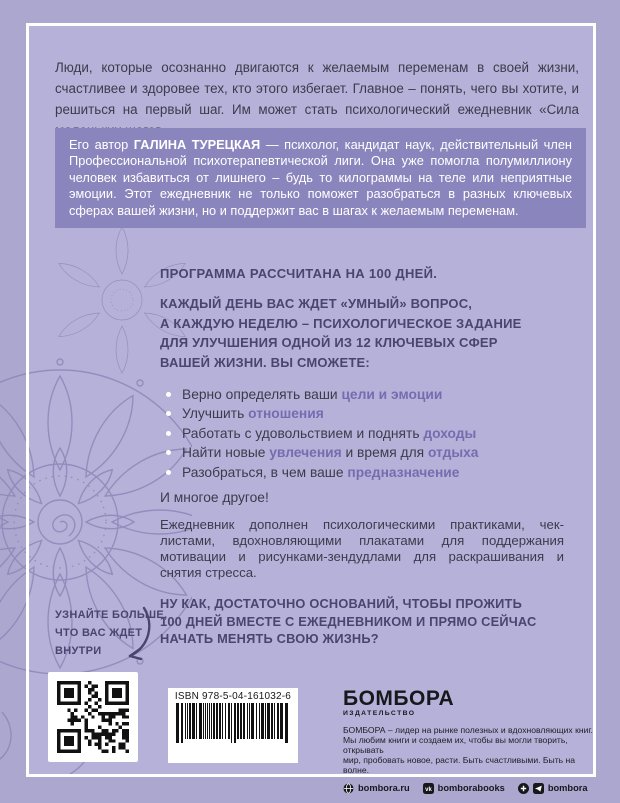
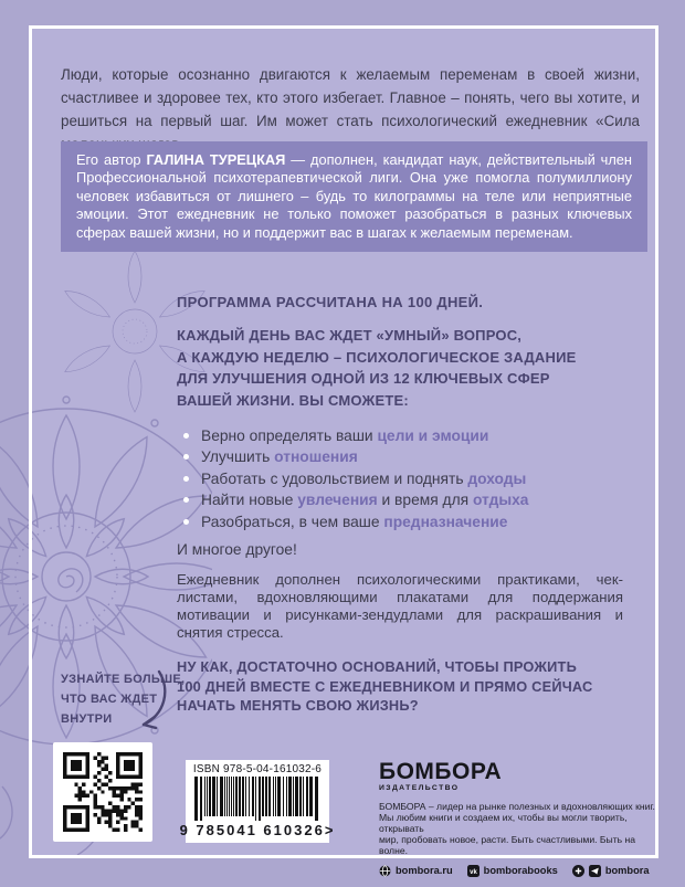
  Люди, которые осознанно двигаются к желаемым переменам в своей жизни, счастливее и здоровее тех, кто этого избегает. Главное – понять, чего вы хотите, и решиться на первый шаг. Им может стать психологический ежедневник «Сила
- Его автор ГАЛИНА ТУРЕЦКАЯ — психолог, кандидат наук, действительный член Профессиональной психотерапевтической лиги. Она уже помогла полумиллиону человек избавиться от лишнего – будь то килограммы на теле или неприятные эмоции. Этот ежедневник не только поможет разобраться в разных ключевых сферах вашей жизни, но и поддержит вас в шагах к желаемым переменам.
+ Его автор ГАЛИНА ТУРЕЦКАЯ — дополнен, кандидат наук, действительный член Профессиональной психотерапевтической лиги. Она уже помогла полумиллиону человек избавиться от лишнего – будь то килограммы на теле или неприятные эмоции. Этот ежедневник не только поможет разобраться в разных ключевых сферах вашей жизни, но и поддержит вас в шагах к желаемым переменам.
  ПРОГРАММА РАССЧИТАНА НА 100 ДНЕЙ.
  КАЖДЫЙ ДЕНЬ ВАС ЖДЕТ «УМНЫЙ» ВОПРОС,
  А КАЖДУЮ НЕДЕЛЮ – ПСИХОЛОГИЧЕСКОЕ ЗАДАНИЕ
  ДЛЯ УЛУЧШЕНИЯ ОДНОЙ ИЗ 12 КЛЮЧЕВЫХ СФЕР
  ВАШЕЙ ЖИЗНИ. ВЫ СМОЖЕТЕ:
  Верно определять ваши цели и эмоции
  Улучшить отношения
  Работать с удовольствием и поднять доходы
  Найти новые увлечения и время для отдыха
  Разобраться, в чем ваше предназначение
  И многое другое!
  Ежедневник дополнен психологическими практиками, чек-листами, вдохновляющими плакатами для поддержания мотивации и рисунками-зендудлами для раскрашивания и снятия стресса.
  НУ КАК, ДОСТАТОЧНО ОСНОВАНИЙ, ЧТОБЫ ПРОЖИТЬ
  100 ДНЕЙ ВМЕСТЕ С ЕЖЕДНЕВНИКОМ И ПРЯМО СЕЙЧАС
  НАЧАТЬ МЕНЯТЬ СВОЮ ЖИЗНЬ?
  УЗНАЙТЕ БОЛЬШЕ,
  ЧТО ВАС ЖДЕТ
  ВНУТРИ
  ISBN 978-5-04-161032-6
+ 9 785041 610326>
  БОМБОРА
  БОМБОРА – лидер на рынке полезных и вдохновляющих книг.
  Мы любим книги и создаем их, чтобы вы могли творить, открывать
  мир, пробовать новое, расти. Быть счастливыми. Быть на волне.
  bombora.ru
  bomborabooks
  bombora
